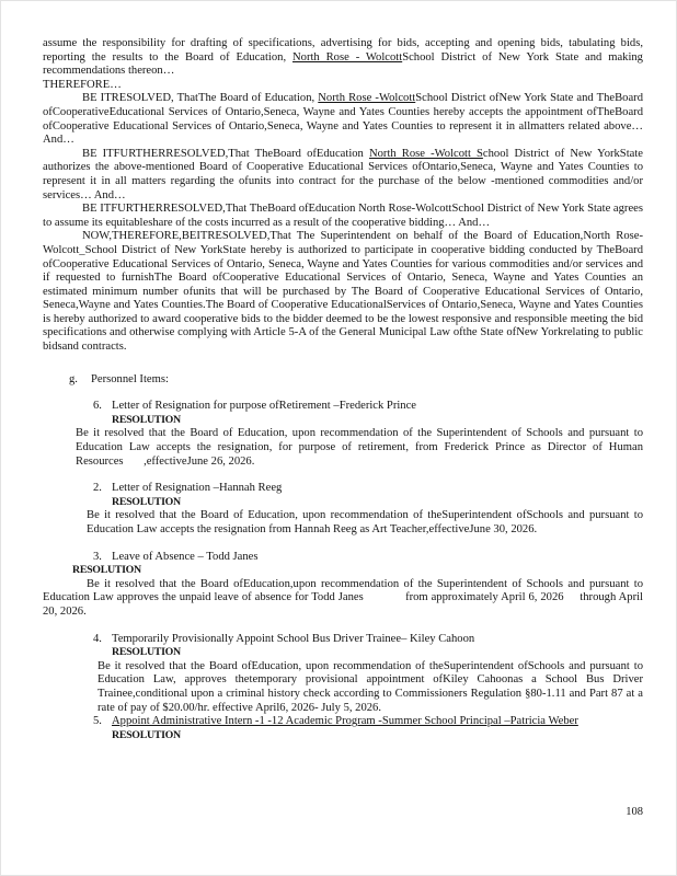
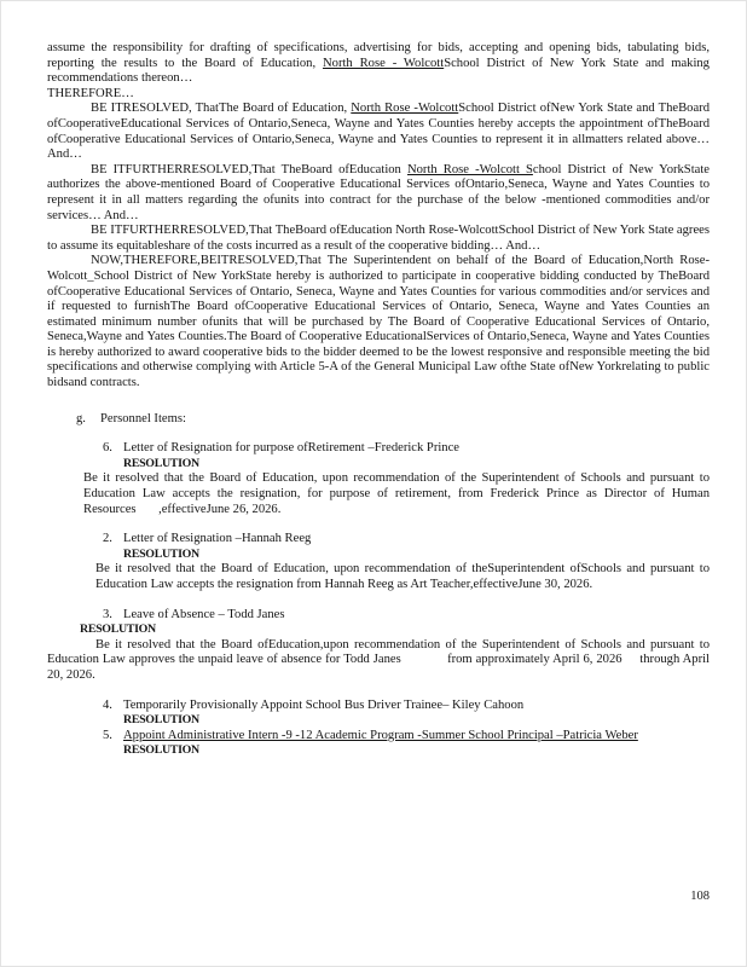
  assume the responsibility for drafting of specifications, advertising for bids, accepting and opening bids, tabulating bids, reporting the results to the Board of Education, North Rose - WolcottSchool District of New York State and making recommendations thereon…
  THEREFORE…
  BE ITRESOLVED, ThatThe Board of Education, North Rose -WolcottSchool District ofNew York State and TheBoard ofCooperativeEducational Services of Ontario,Seneca, Wayne and Yates Counties hereby accepts the appointment ofTheBoard ofCooperative Educational Services of Ontario,Seneca, Wayne and Yates Counties to represent it in allmatters related above… And…
  BE ITFURTHERRESOLVED,That TheBoard ofEducation North Rose -Wolcott School District of New YorkState authorizes the above-mentioned Board of Cooperative Educational Services ofOntario,Seneca, Wayne and Yates Counties to represent it in all matters regarding the ofunits into contract for the purchase of the below -mentioned commodities and/or services… And…
  BE ITFURTHERRESOLVED,That TheBoard ofEducation North Rose-WolcottSchool District of New York State agrees to assume its equitableshare of the costs incurred as a result of the cooperative bidding… And…
  NOW,THEREFORE,BEITRESOLVED,That The Superintendent on behalf of the Board of Education,North Rose-Wolcott_School District of New YorkState hereby is authorized to participate in cooperative bidding conducted by TheBoard ofCooperative Educational Services of Ontario, Seneca, Wayne and Yates Counties for various commodities and/or services and if requested to furnishThe Board ofCooperative Educational Services of Ontario, Seneca, Wayne and Yates Counties an estimated minimum number ofunits that will be purchased by The Board of Cooperative Educational Services of Ontario, Seneca,Wayne and Yates Counties.The Board of Cooperative EducationalServices of Ontario,Seneca, Wayne and Yates Counties is hereby authorized to award cooperative bids to the bidder deemed to be the lowest responsive and responsible meeting the bid specifications and otherwise complying with Article 5-A of the General Municipal Law ofthe State ofNew Yorkrelating to public bidsand contracts.
  g. Personnel Items:
  6. Letter of Resignation for purpose ofRetirement –Frederick Prince
  RESOLUTION
  Be it resolved that the Board of Education, upon recommendation of the Superintendent of Schools and pursuant to Education Law accepts the resignation, for purpose of retirement, from Frederick Prince as Director of Human Resources ,effectiveJune 26, 2026.
  2. Letter of Resignation –Hannah Reeg
  RESOLUTION
  Be it resolved that the Board of Education, upon recommendation of theSuperintendent ofSchools and pursuant to Education Law accepts the resignation from Hannah Reeg as Art Teacher,effectiveJune 30, 2026.
  3. Leave of Absence – Todd Janes
  RESOLUTION
  Be it resolved that the Board ofEducation,upon recommendation of the Superintendent of Schools and pursuant to Education Law approves the unpaid leave of absence for Todd Janes from approximately April 6, 2026 through April 20, 2026.
  4. Temporarily Provisionally Appoint School Bus Driver Trainee– Kiley Cahoon
  RESOLUTION
- Be it resolved that the Board ofEducation, upon recommendation of theSuperintendent ofSchools and pursuant to Education Law, approves thetemporary provisional appointment ofKiley Cahoonas a School Bus Driver Trainee,conditional upon a criminal history check according to Commissioners Regulation §80-1.11 and Part 87 at a rate of pay of $20.00/hr. effective April6, 2026- July 5, 2026.
- 5. Appoint Administrative Intern -1 -12 Academic Program -Summer School Principal –Patricia Weber
+ 5. Appoint Administrative Intern -9 -12 Academic Program -Summer School Principal –Patricia Weber
  RESOLUTION
  108
